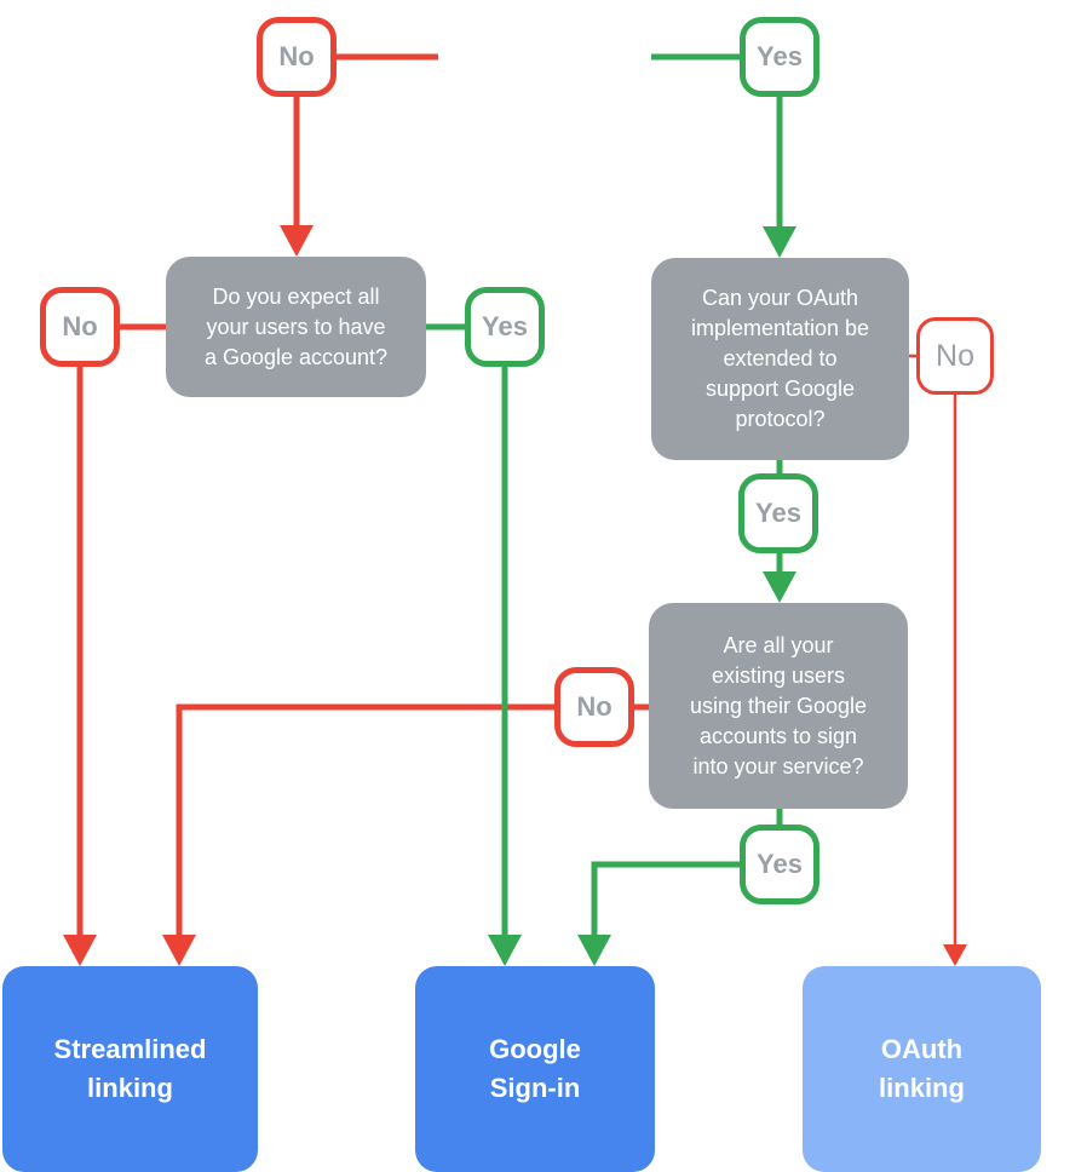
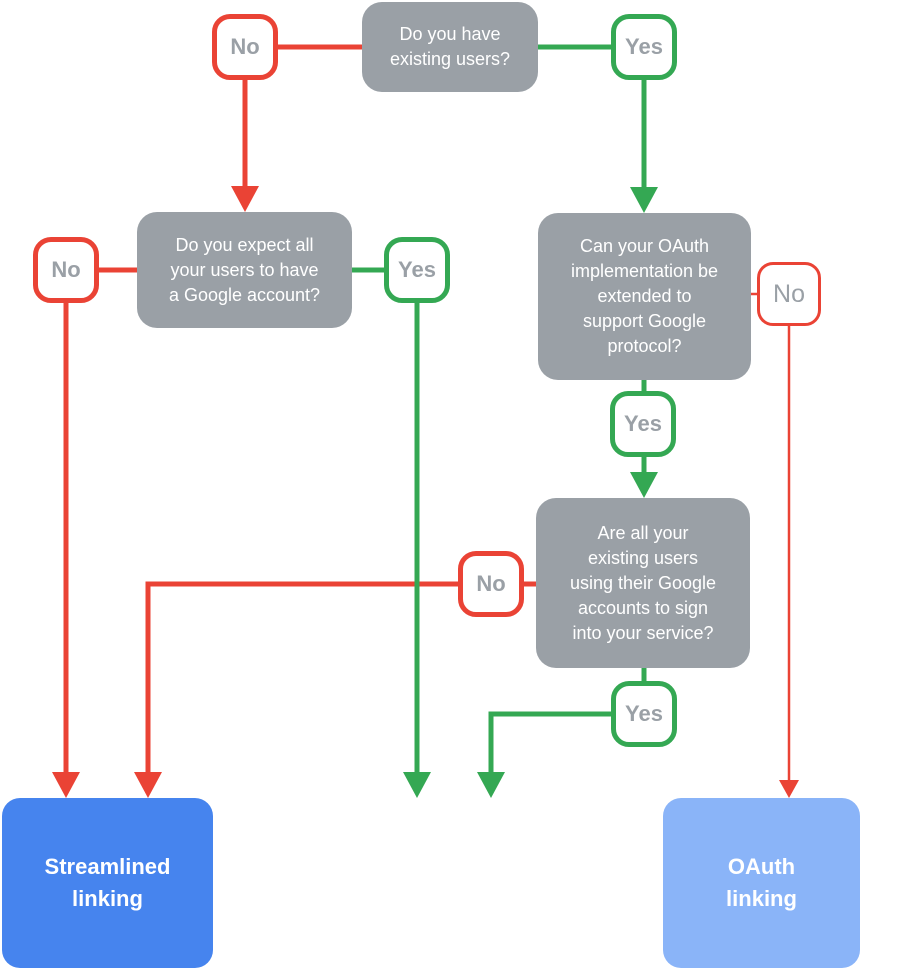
+ Do you have
+ existing users?
  Do you expect all
  your users to have
  a Google account?
  Can your OAuth
  implementation be
  extended to
  support Google
  protocol?
  Are all your
  existing users
  using their Google
  accounts to sign
  into your service?
  No
  Yes
  No
  Yes
  No
  Yes
  No
  Yes
  Streamlined
  linking
- Google
- Sign-in
  OAuth
  linking
